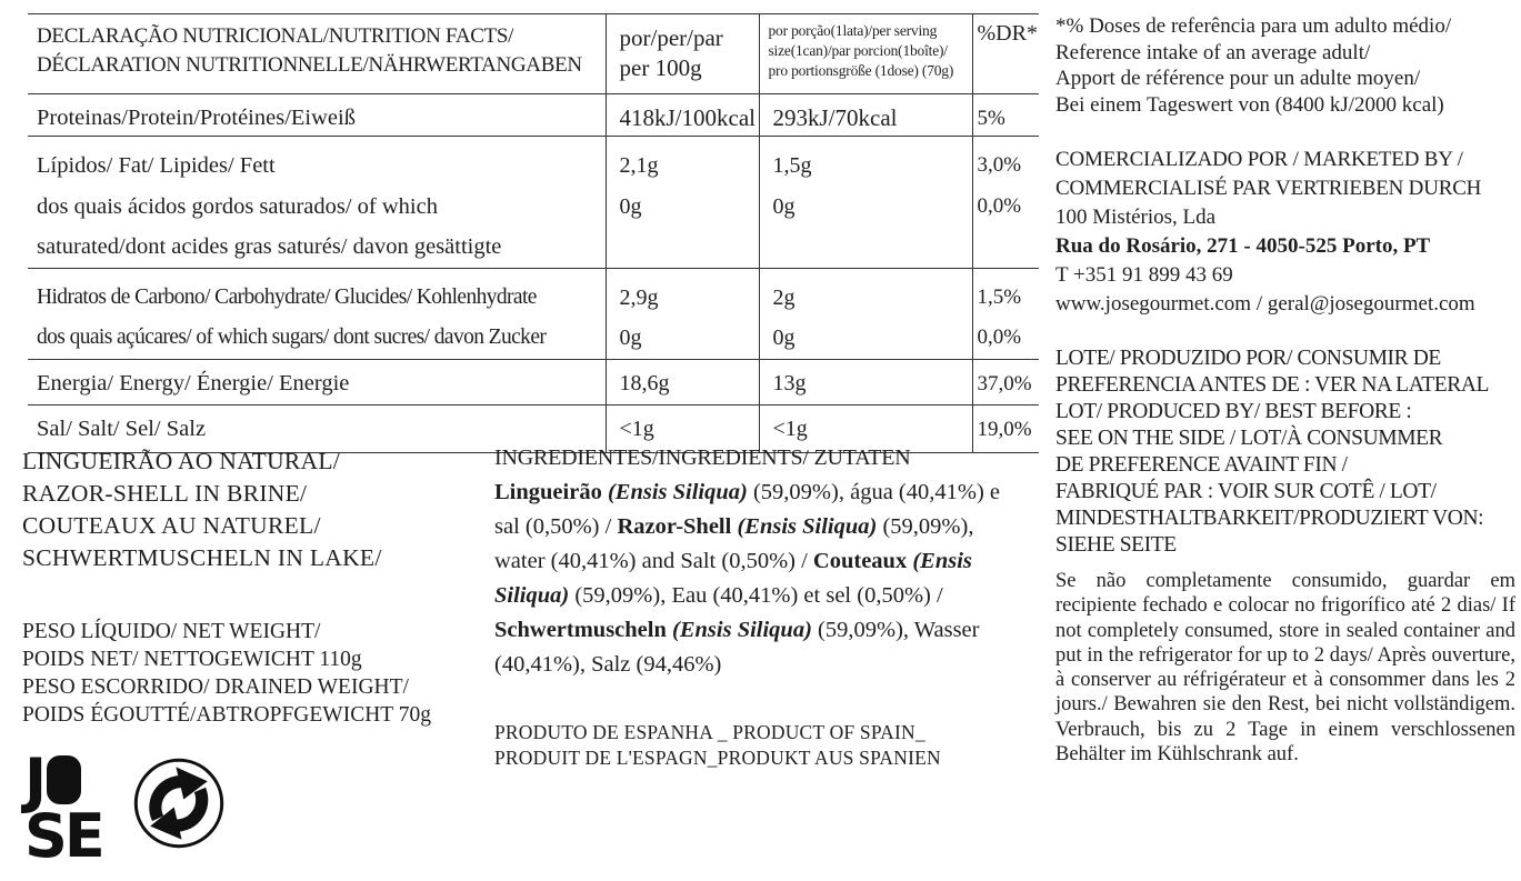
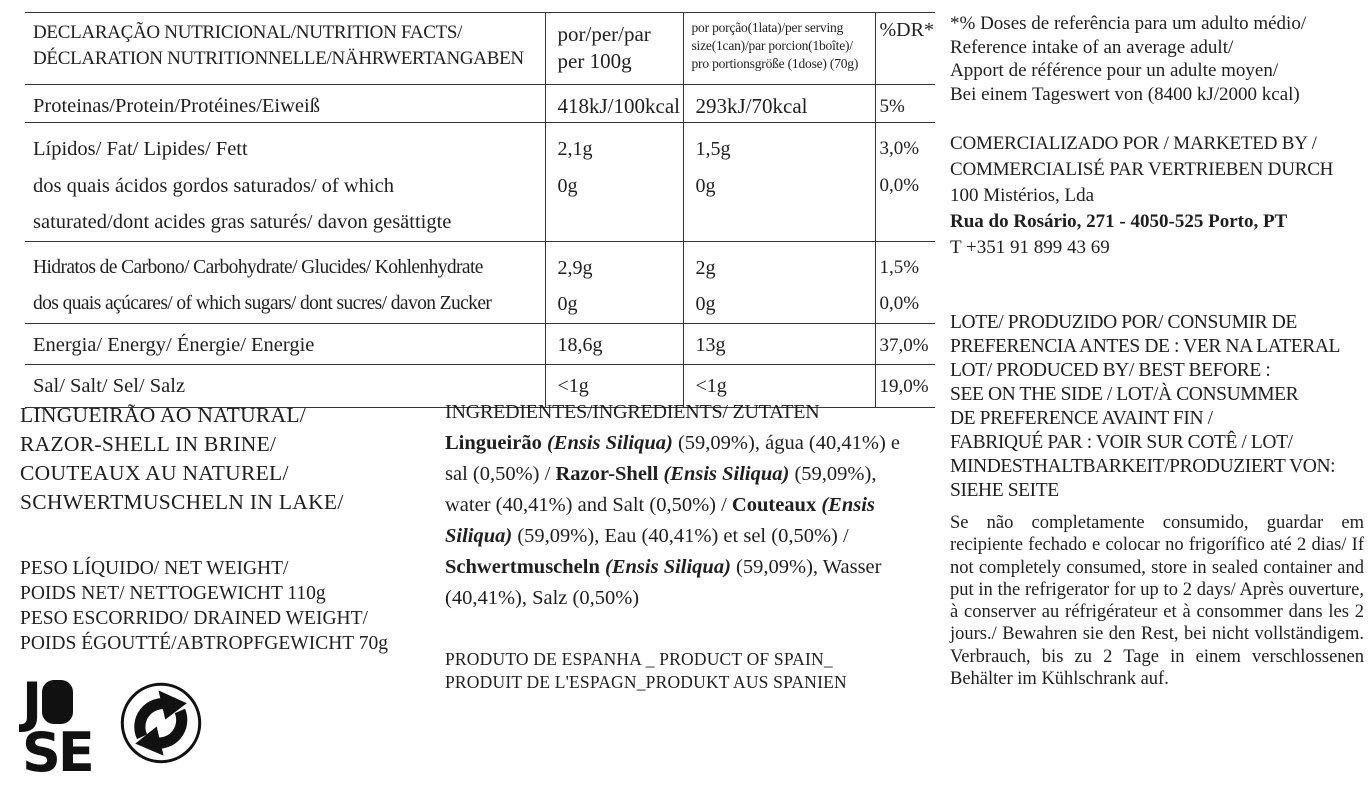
  DECLARAÇÃO NUTRICIONAL/NUTRITION FACTS/DÉCLARATION NUTRITIONNELLE/NÄHRWERTANGABEN	por/per/parper 100g	por porção(1lata)/per servingsize(1can)/par porcion(1boîte)/pro portionsgröße (1dose) (70g)	%DR*
  Proteinas/Protein/Protéines/Eiweiß	418kJ/100kcal	293kJ/70kcal	5%
  Lípidos/ Fat/ Lipides/ Fettdos quais ácidos gordos saturados/ of whichsaturated/dont acides gras saturés/ davon gesättigte	2,1g0g	1,5g0g	3,0%0,0%
  Hidratos de Carbono/ Carbohydrate/ Glucides/ Kohlenhydratedos quais açúcares/ of which sugars/ dont sucres/ davon Zucker	2,9g0g	2g0g	1,5%0,0%
  Energia/ Energy/ Énergie/ Energie	18,6g	13g	37,0%
  Sal/ Salt/ Sel/ Salz	<1g	<1g	19,0%
  *% Doses de referência para um adulto médio/
  Reference intake of an average adult/
  Apport de référence pour un adulte moyen/
  Bei einem Tageswert von (8400 kJ/2000 kcal)
  COMERCIALIZADO POR / MARKETED BY /
  COMMERCIALISÉ PAR VERTRIEBEN DURCH
  100 Mistérios, Lda
  Rua do Rosário, 271 - 4050-525 Porto, PT
  T +351 91 899 43 69
- www.josegourmet.com / geral@josegourmet.com
  LOTE/ PRODUZIDO POR/ CONSUMIR DE
  PREFERENCIA ANTES DE : VER NA LATERAL
  LOT/ PRODUCED BY/ BEST BEFORE :
  SEE ON THE SIDE / LOT/À CONSUMMER
  DE PREFERENCE AVAINT FIN /
  FABRIQUÉ PAR : VOIR SUR COTÊ / LOT/
  MINDESTHALTBARKEIT/PRODUZIERT VON:
  SIEHE SEITE
  Se não completamente consumido, guardar em recipiente fechado e colocar no frigorífico até 2 dias/ If not completely consumed, store in sealed container and put in the refrigerator for up to 2 days/ Après ouverture, à conserver au réfrigérateur et à consommer dans les 2 jours./ Bewahren sie den Rest, bei nicht vollständigem. Verbrauch, bis zu 2 Tage in einem verschlossenen Behälter im Kühlschrank auf.
  LINGUEIRÃO AO NATURAL/
  RAZOR-SHELL IN BRINE/
  COUTEAUX AU NATUREL/
  SCHWERTMUSCHELN IN LAKE/
  PESO LÍQUIDO/ NET WEIGHT/
  POIDS NET/ NETTOGEWICHT 110g
  PESO ESCORRIDO/ DRAINED WEIGHT/
  POIDS ÉGOUTTÉ/ABTROPFGEWICHT 70g
  J
  SE
  INGREDIENTES/INGREDIENTS/ ZUTATEN
- Lingueirão (Ensis Siliqua) (59,09%), água (40,41%) e sal (0,50%) / Razor-Shell (Ensis Siliqua) (59,09%), water (40,41%) and Salt (0,50%) / Couteaux (Ensis Siliqua) (59,09%), Eau (40,41%) et sel (0,50%) / Schwertmuscheln (Ensis Siliqua) (59,09%), Wasser (40,41%), Salz (94,46%)
+ Lingueirão (Ensis Siliqua) (59,09%), água (40,41%) e sal (0,50%) / Razor-Shell (Ensis Siliqua) (59,09%), water (40,41%) and Salt (0,50%) / Couteaux (Ensis Siliqua) (59,09%), Eau (40,41%) et sel (0,50%) / Schwertmuscheln (Ensis Siliqua) (59,09%), Wasser (40,41%), Salz (0,50%)
  PRODUTO DE ESPANHA _ PRODUCT OF SPAIN_
  PRODUIT DE L'ESPAGN_PRODUKT AUS SPANIEN
